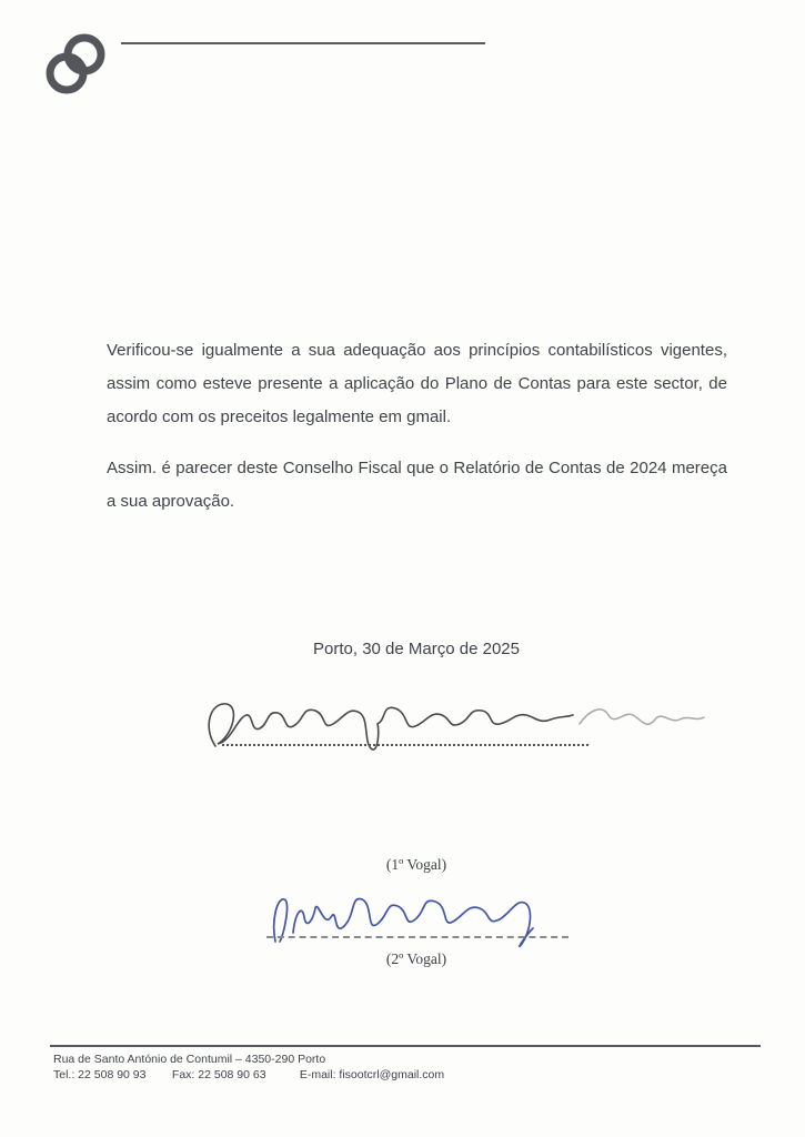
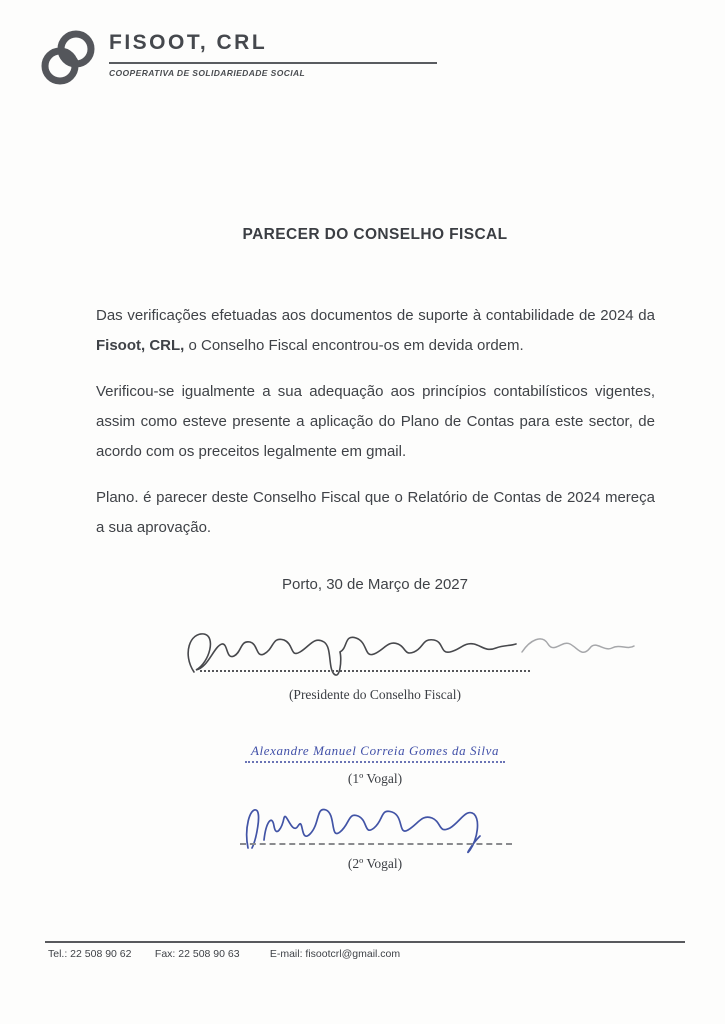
+ FISOOT, CRL
+ COOPERATIVA DE SOLIDARIEDADE SOCIAL
+ PARECER DO CONSELHO FISCAL
+ Das verificações efetuadas aos documentos de suporte à contabilidade de 2024 da Fisoot, CRL, o Conselho Fiscal encontrou-os em devida ordem.
  Verificou-se igualmente a sua adequação aos princípios contabilísticos vigentes, assim como esteve presente a aplicação do Plano de Contas para este sector, de acordo com os preceitos legalmente em gmail.
- Assim. é parecer deste Conselho Fiscal que o Relatório de Contas de 2024 mereça a sua aprovação.
+ Plano. é parecer deste Conselho Fiscal que o Relatório de Contas de 2024 mereça a sua aprovação.
- Porto, 30 de Março de 2025
+ Porto, 30 de Março de 2027
+ (Presidente do Conselho Fiscal)
+ Alexandre Manuel Correia Gomes da Silva
  (1º Vogal)
  (2º Vogal)
- Rua de Santo António de Contumil – 4350-290 Porto
- Tel.: 22 508 90 93 Fax: 22 508 90 63 E-mail: fisootcrl@gmail.com
+ Tel.: 22 508 90 62 Fax: 22 508 90 63 E-mail: fisootcrl@gmail.com
